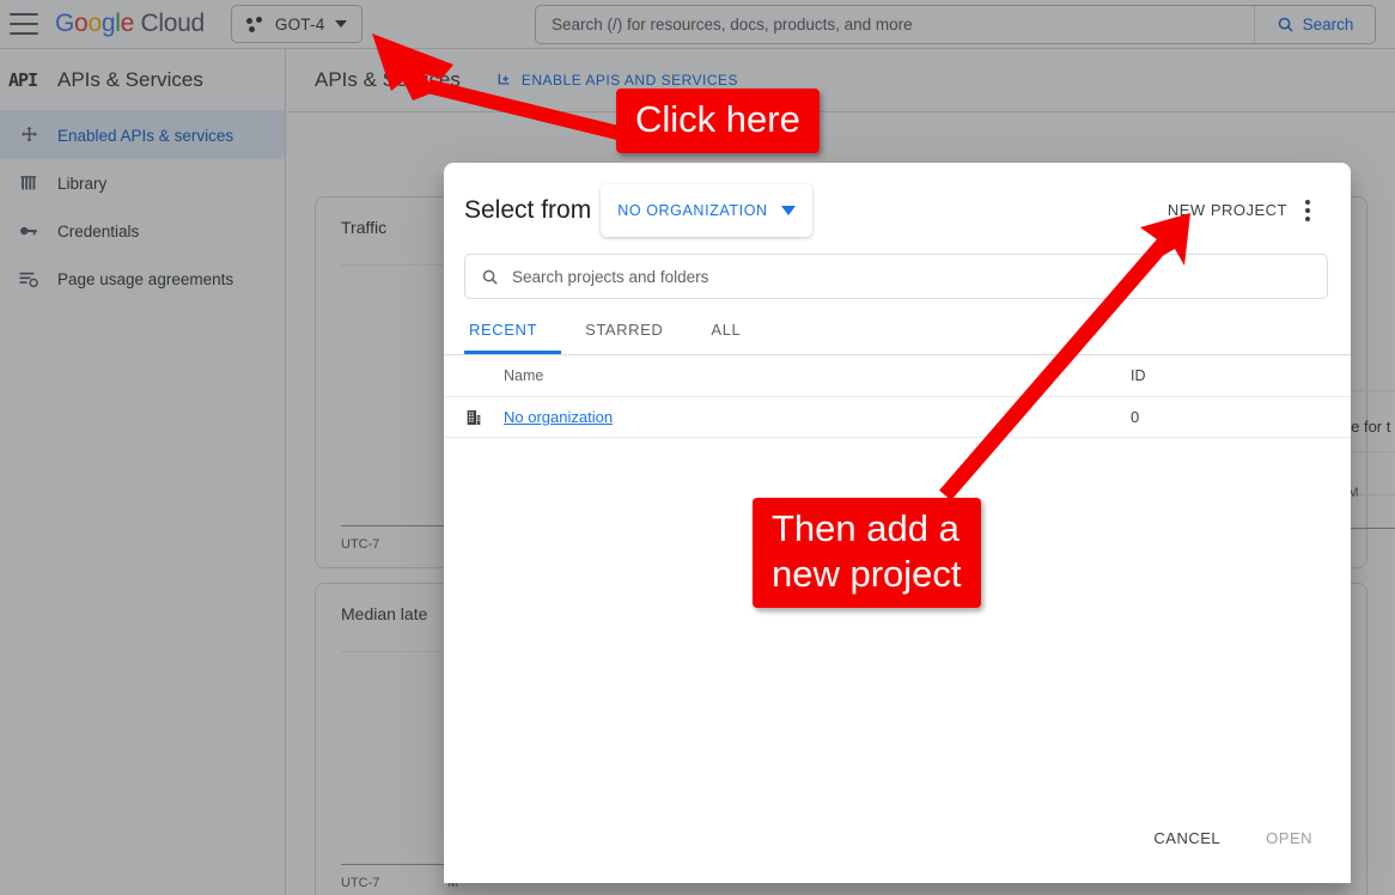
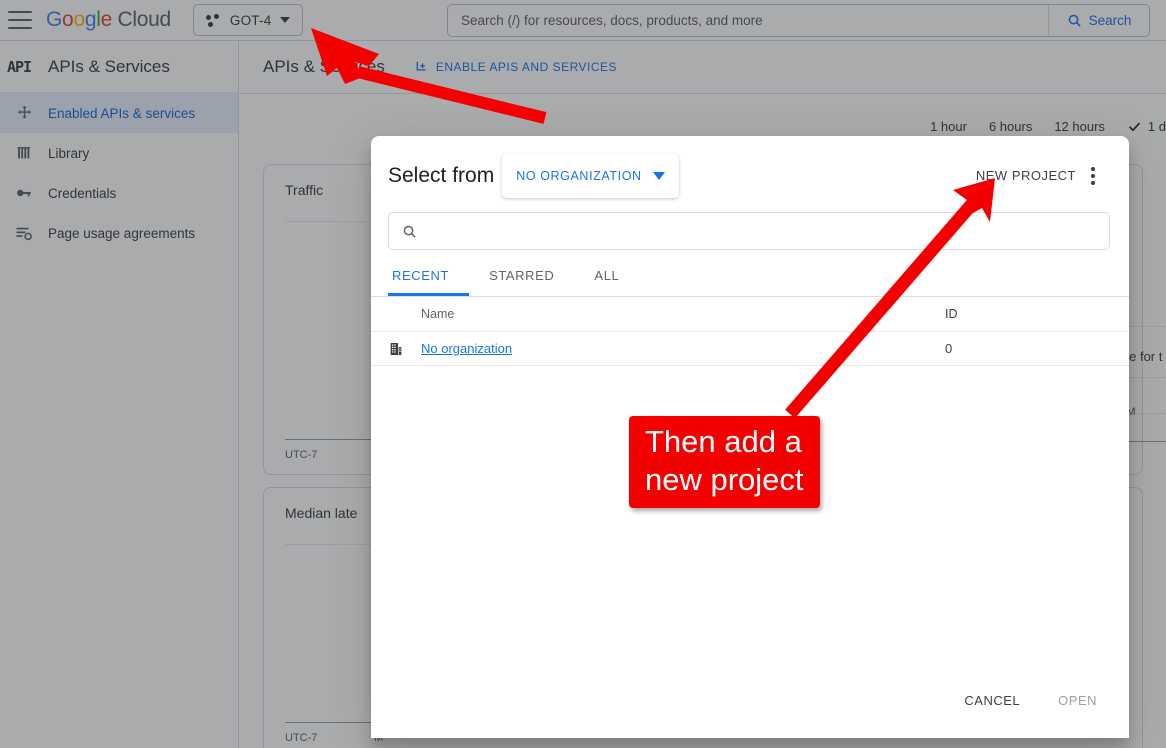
  Google Cloud
  GOT-4
  Search (/) for resources, docs, products, and more
  Search
  API
  APIs & Services
  Enabled APIs & services
  Library
  Credentials
  Page usage agreements
  ENABLE APIS AND SERVICES
+ 1 hour
+ 6 hours
+ 12 hours
+ 1 d
  Traffic
  UTC-7
  Median late
  UTC-7
  M
  e for t
  Select from
  NO ORGANIZATION
  NEW PROJECT
- Search projects and folders
  RECENT
  STARRED
  ALL
  Name
  ID
  No organization
  0
  CANCEL
  OPEN
- Click here
  Then add a
  new project
